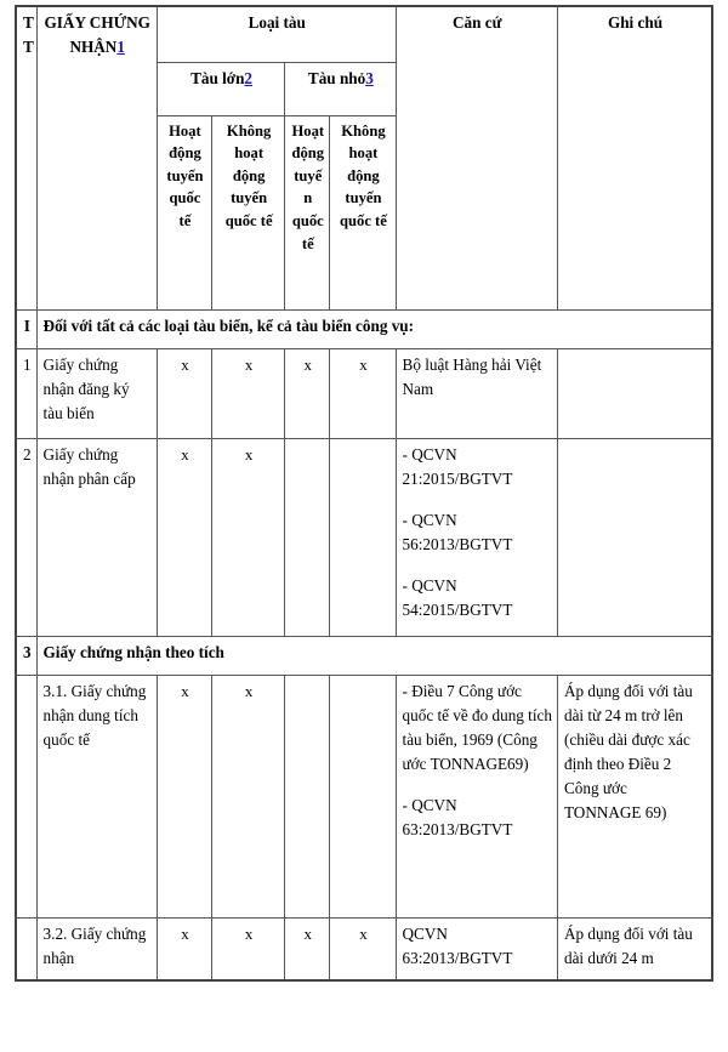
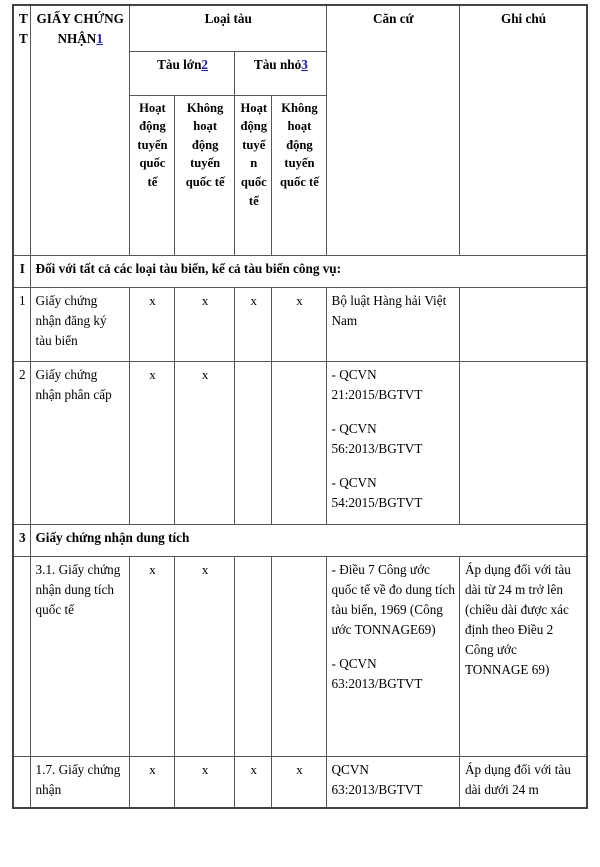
  TT	GIẤY CHỨNG NHẬN1	Loại tàu	Căn cứ	Ghi chú
  Tàu lớn2	Tàu nhỏ3
  Hoạt động tuyến quốc tế	Không hoạt động tuyến quốc tế	Hoạt động tuyến quốc tế	Không hoạt động tuyến quốc tế
  I	Đối với tất cả các loại tàu biển, kể cả tàu biển công vụ:
  1	Giấy chứng nhận đăng ký tàu biển	x	x	x	x	Bộ luật Hàng hải Việt Nam
  2	Giấy chứng nhận phân cấp	x	x			- QCVN 21:2015/BGTVT - QCVN 56:2013/BGTVT - QCVN 54:2015/BGTVT
- 3	Giấy chứng nhận theo tích
+ 3	Giấy chứng nhận dung tích
  	3.1. Giấy chứng nhận dung tích quốc tế	x	x			- Điều 7 Công ước quốc tế về đo dung tích tàu biển, 1969 (Công ước TONNAGE69) - QCVN 63:2013/BGTVT	Áp dụng đối với tàu dài từ 24 m trở lên (chiều dài được xác định theo Điều 2 Công ước TONNAGE 69)
- 	3.2. Giấy chứng nhận	x	x	x	x	QCVN 63:2013/BGTVT	Áp dụng đối với tàu dài dưới 24 m
+ 	1.7. Giấy chứng nhận	x	x	x	x	QCVN 63:2013/BGTVT	Áp dụng đối với tàu dài dưới 24 m
